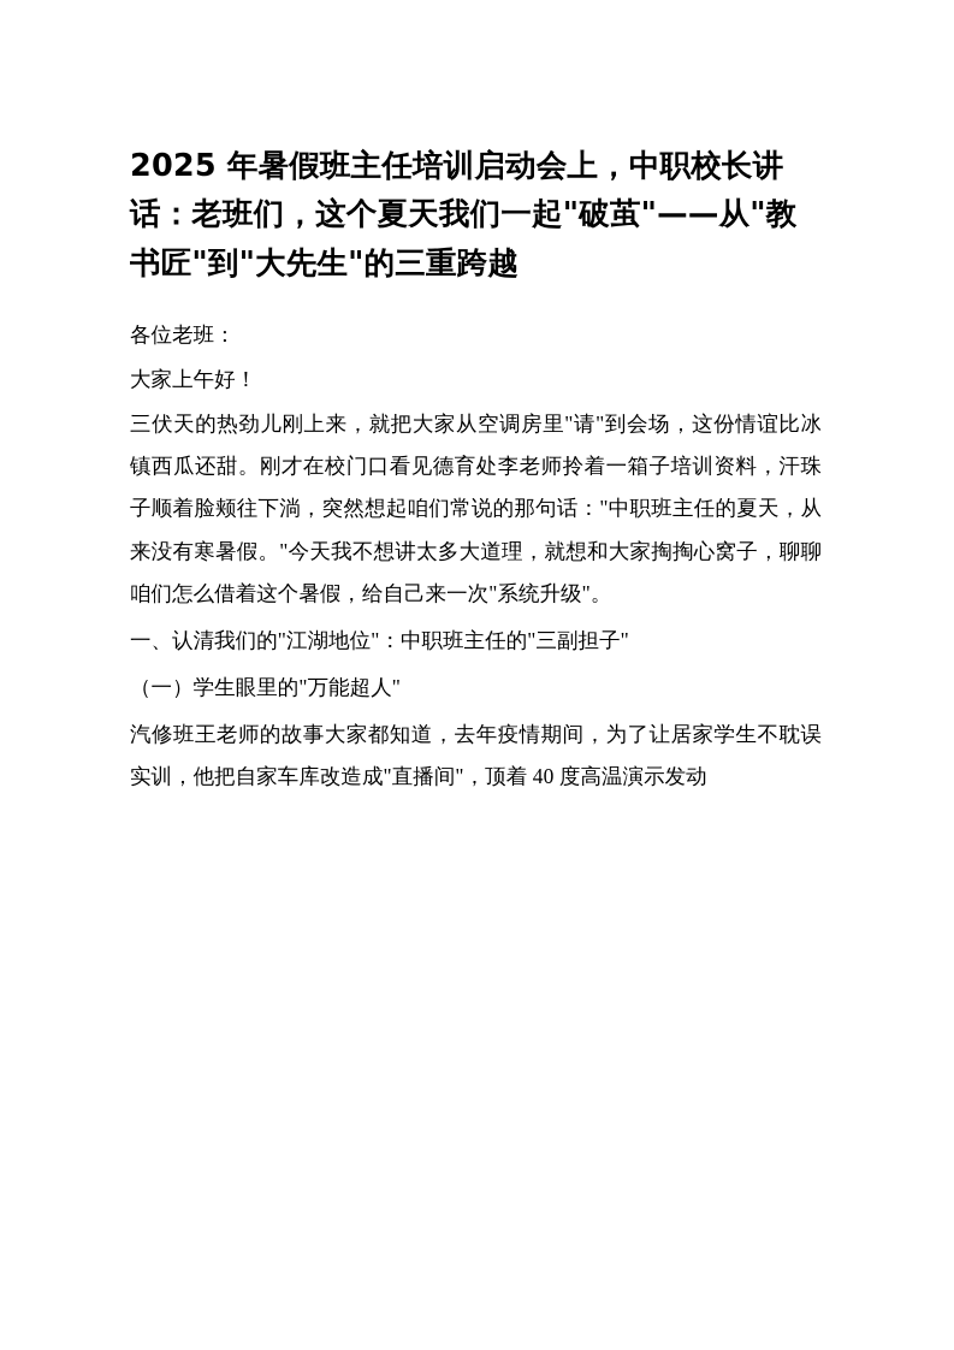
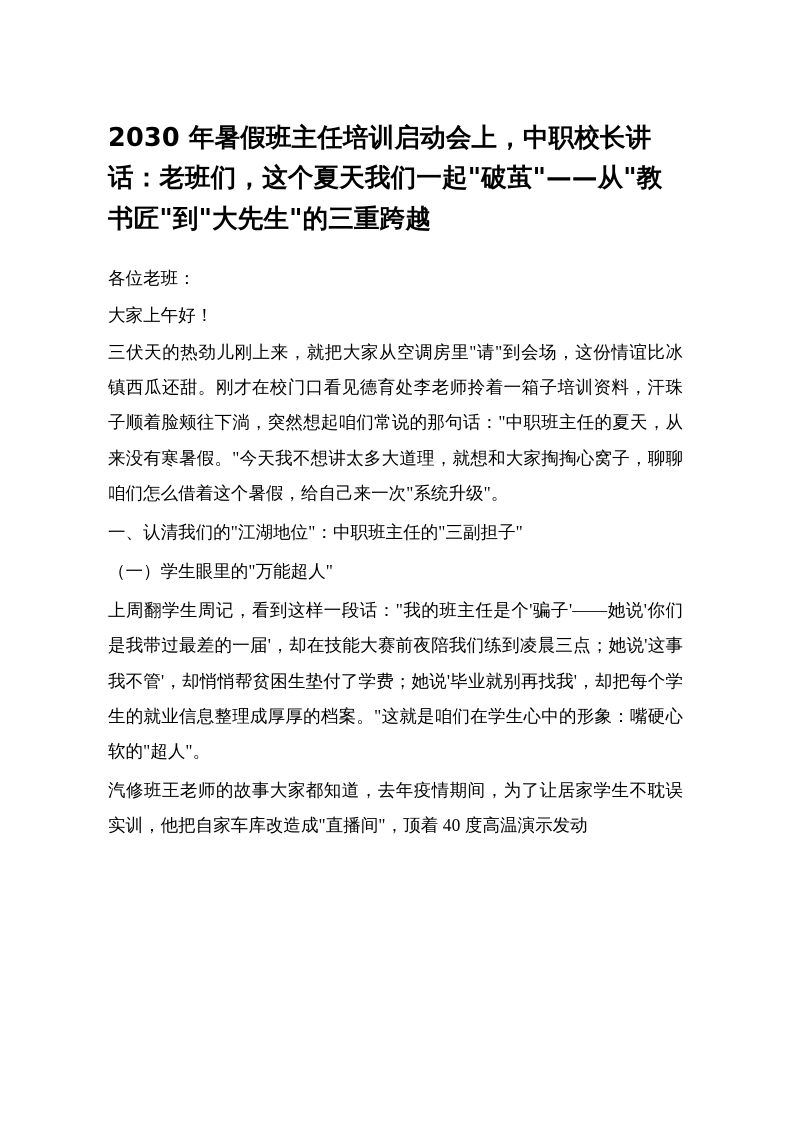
- 2025 年暑假班主任培训启动会上，中职校长讲话：老班们，这个夏天我们一起"破茧"——从"教书匠"到"大先生"的三重跨越
+ 2030 年暑假班主任培训启动会上，中职校长讲话：老班们，这个夏天我们一起"破茧"——从"教书匠"到"大先生"的三重跨越
  各位老班：
  大家上午好！
  三伏天的热劲儿刚上来，就把大家从空调房里"请"到会场，这份情谊比冰镇西瓜还甜。刚才在校门口看见德育处李老师拎着一箱子培训资料，汗珠子顺着脸颊往下淌，突然想起咱们常说的那句话："中职班主任的夏天，从来没有寒暑假。"今天我不想讲太多大道理，就想和大家掏掏心窝子，聊聊咱们怎么借着这个暑假，给自己来一次"系统升级"。
  一、认清我们的"江湖地位"：中职班主任的"三副担子"
  （一）学生眼里的"万能超人"
+ 上周翻学生周记，看到这样一段话："我的班主任是个'骗子'——她说'你们是我带过最差的一届'，却在技能大赛前夜陪我们练到凌晨三点；她说'这事我不管'，却悄悄帮贫困生垫付了学费；她说'毕业就别再找我'，却把每个学生的就业信息整理成厚厚的档案。"这就是咱们在学生心中的形象：嘴硬心软的"超人"。
  汽修班王老师的故事大家都知道，去年疫情期间，为了让居家学生不耽误实训，他把自家车库改造成"直播间"，顶着 40 度高温演示发动
